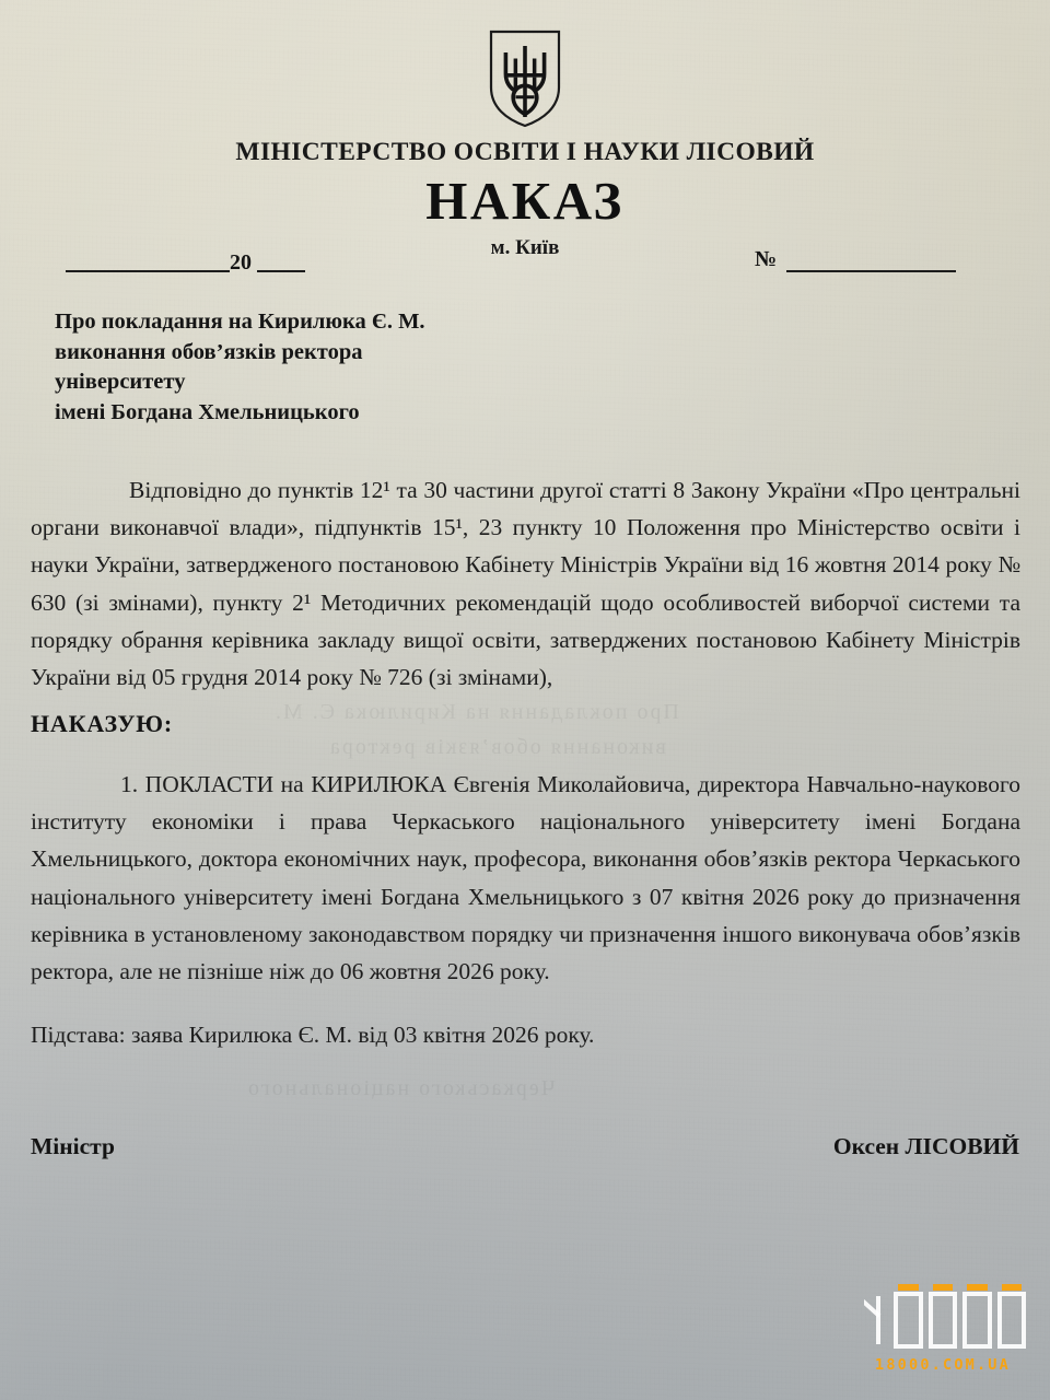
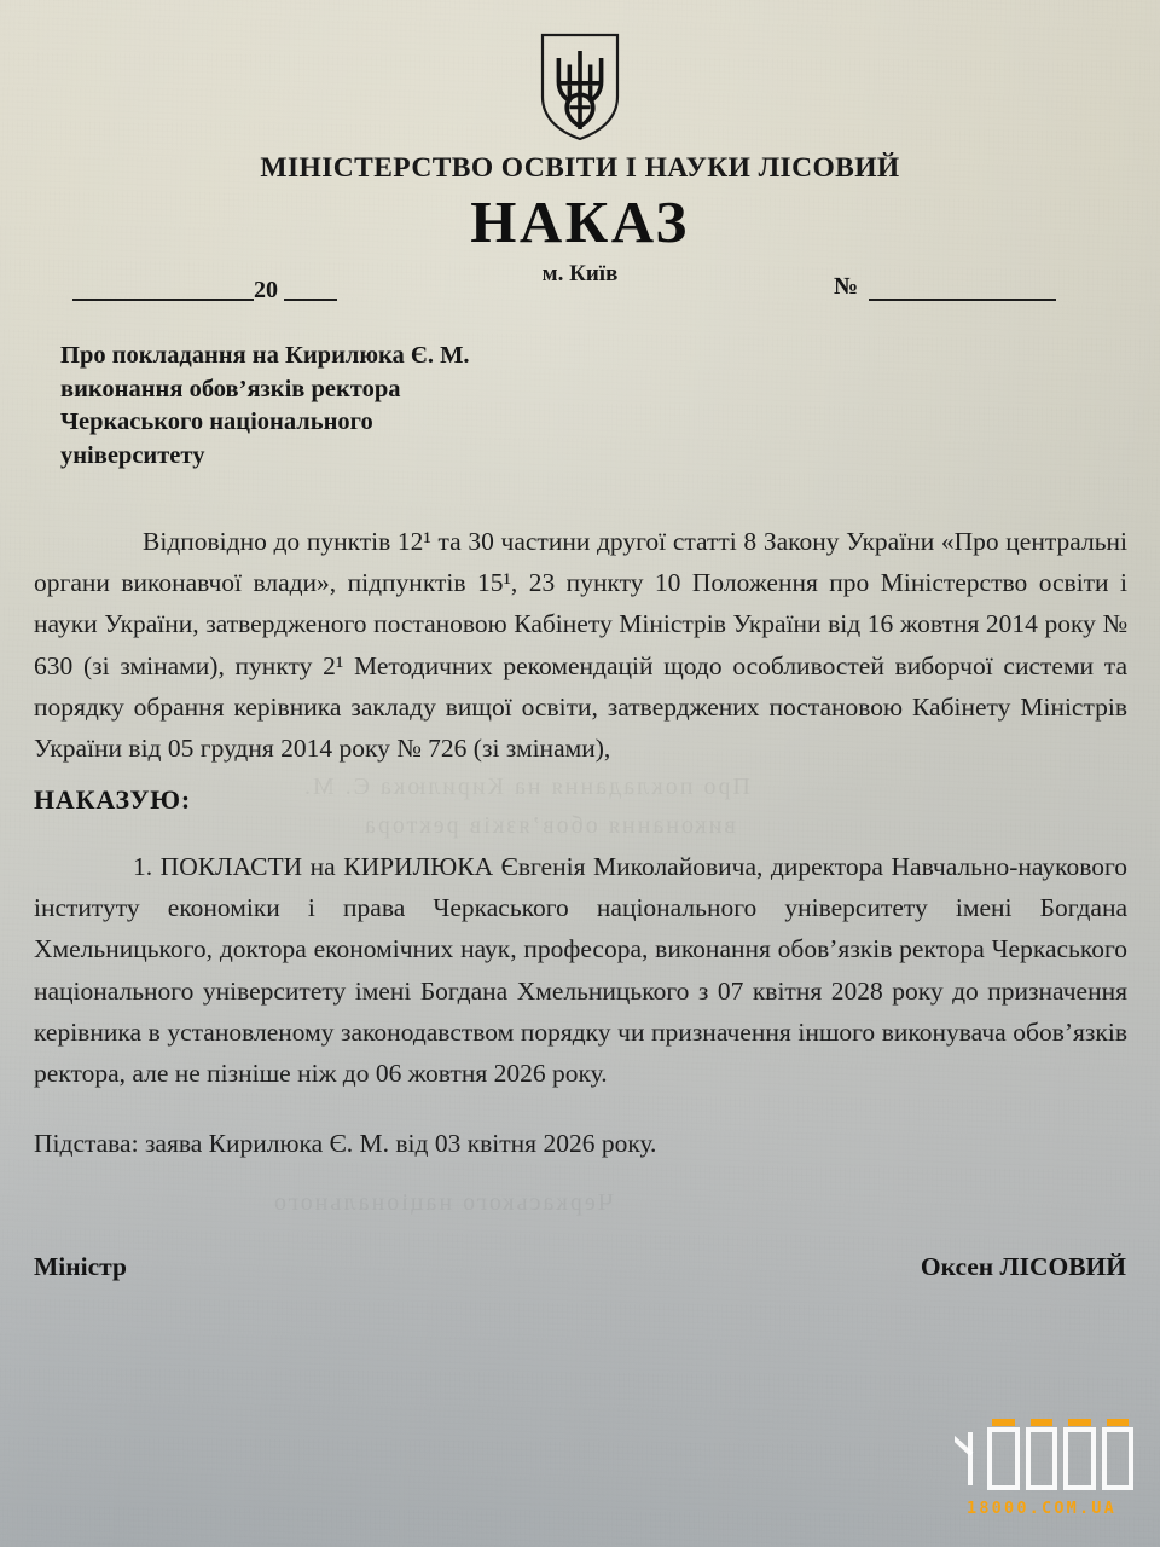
  МІНІСТЕРСТВО ОСВІТИ І НАУКИ ЛІСОВИЙ
  НАКАЗ
  м. Київ
  20
  №
  Про покладання на Кирилюка Є. М.
  виконання обов’язків ректора
+ Черкаського національного
  університету
- імені Богдана Хмельницького
  Відповідно до пунктів 12¹ та 30 частини другої статті 8 Закону України «Про центральні органи виконавчої влади», підпунктів 15¹, 23 пункту 10 Положення про Міністерство освіти і науки України, затвердженого постановою Кабінету Міністрів України від 16 жовтня 2014 року № 630 (зі змінами), пункту 2¹ Методичних рекомендацій щодо особливостей виборчої системи та порядку обрання керівника закладу вищої освіти, затверджених постановою Кабінету Міністрів України від 05 грудня 2014 року № 726 (зі змінами),
  НАКАЗУЮ:
- 1. ПОКЛАСТИ на КИРИЛЮКА Євгенія Миколайовича, директора Навчально-наукового інституту економіки і права Черкаського національного університету імені Богдана Хмельницького, доктора економічних наук, професора, виконання обов’язків ректора Черкаського національного університету імені Богдана Хмельницького з 07 квітня 2026 року до призначення керівника в установленому законодавством порядку чи призначення іншого виконувача обов’язків ректора, але не пізніше ніж до 06 жовтня 2026 року.
+ 1. ПОКЛАСТИ на КИРИЛЮКА Євгенія Миколайовича, директора Навчально-наукового інституту економіки і права Черкаського національного університету імені Богдана Хмельницького, доктора економічних наук, професора, виконання обов’язків ректора Черкаського національного університету імені Богдана Хмельницького з 07 квітня 2028 року до призначення керівника в установленому законодавством порядку чи призначення іншого виконувача обов’язків ректора, але не пізніше ніж до 06 жовтня 2026 року.
  Підстава: заява Кирилюка Є. М. від 03 квітня 2026 року.
  Міністр
  Оксен ЛІСОВИЙ
  18000.COM.UA
